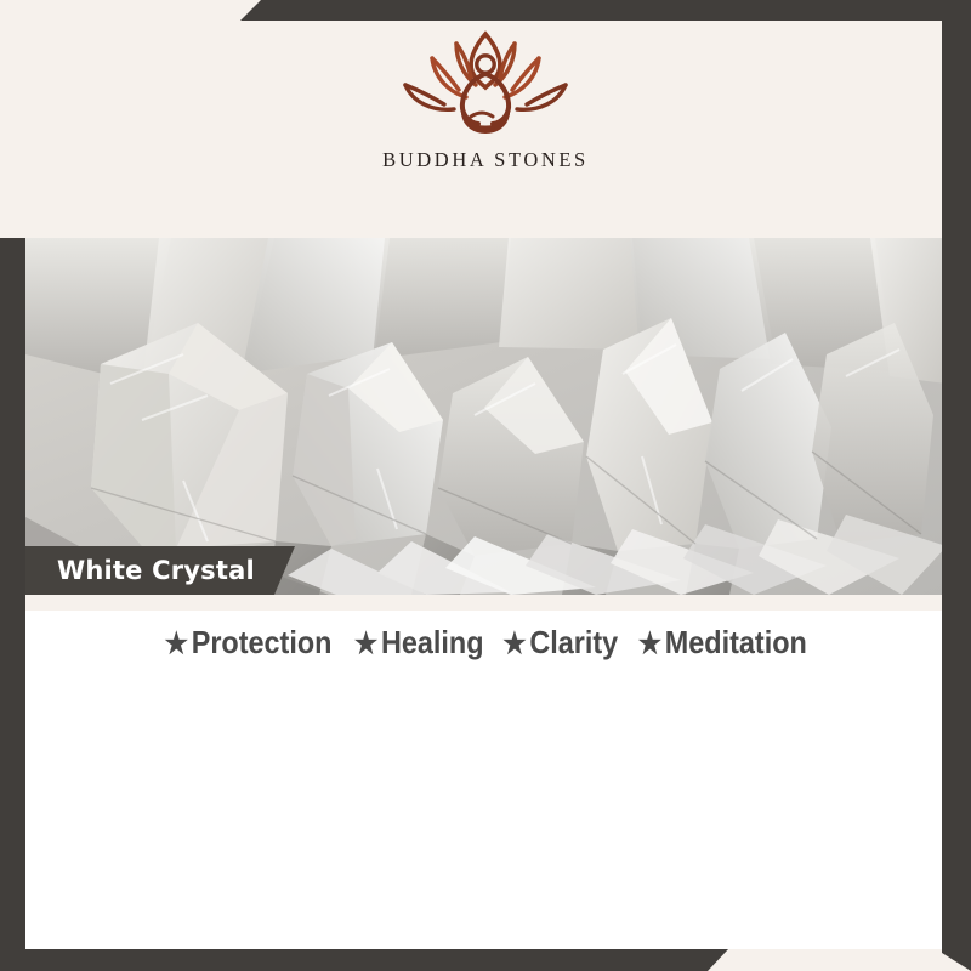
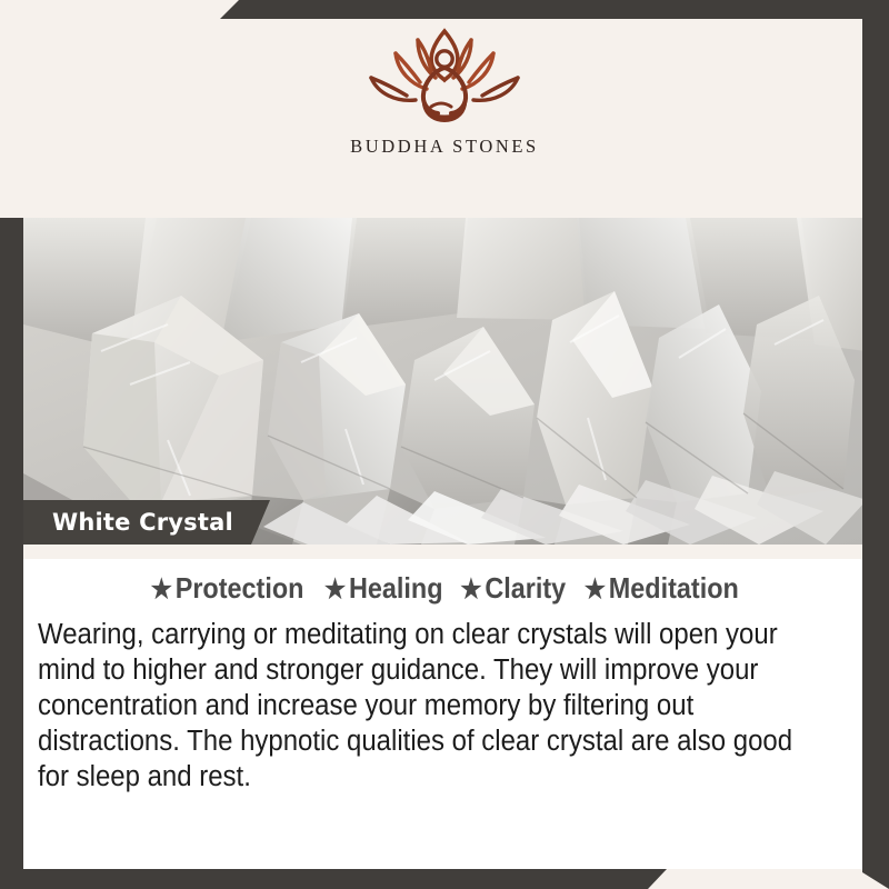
  BUDDHA STONES
  White Crystal
  ★Protection ★Healing ★Clarity ★Meditation
+ Wearing, carrying or meditating on clear crystals will open your mind to higher and stronger guidance. They will improve your concentration and increase your memory by filtering out distractions. The hypnotic qualities of clear crystal are also good for sleep and rest.
